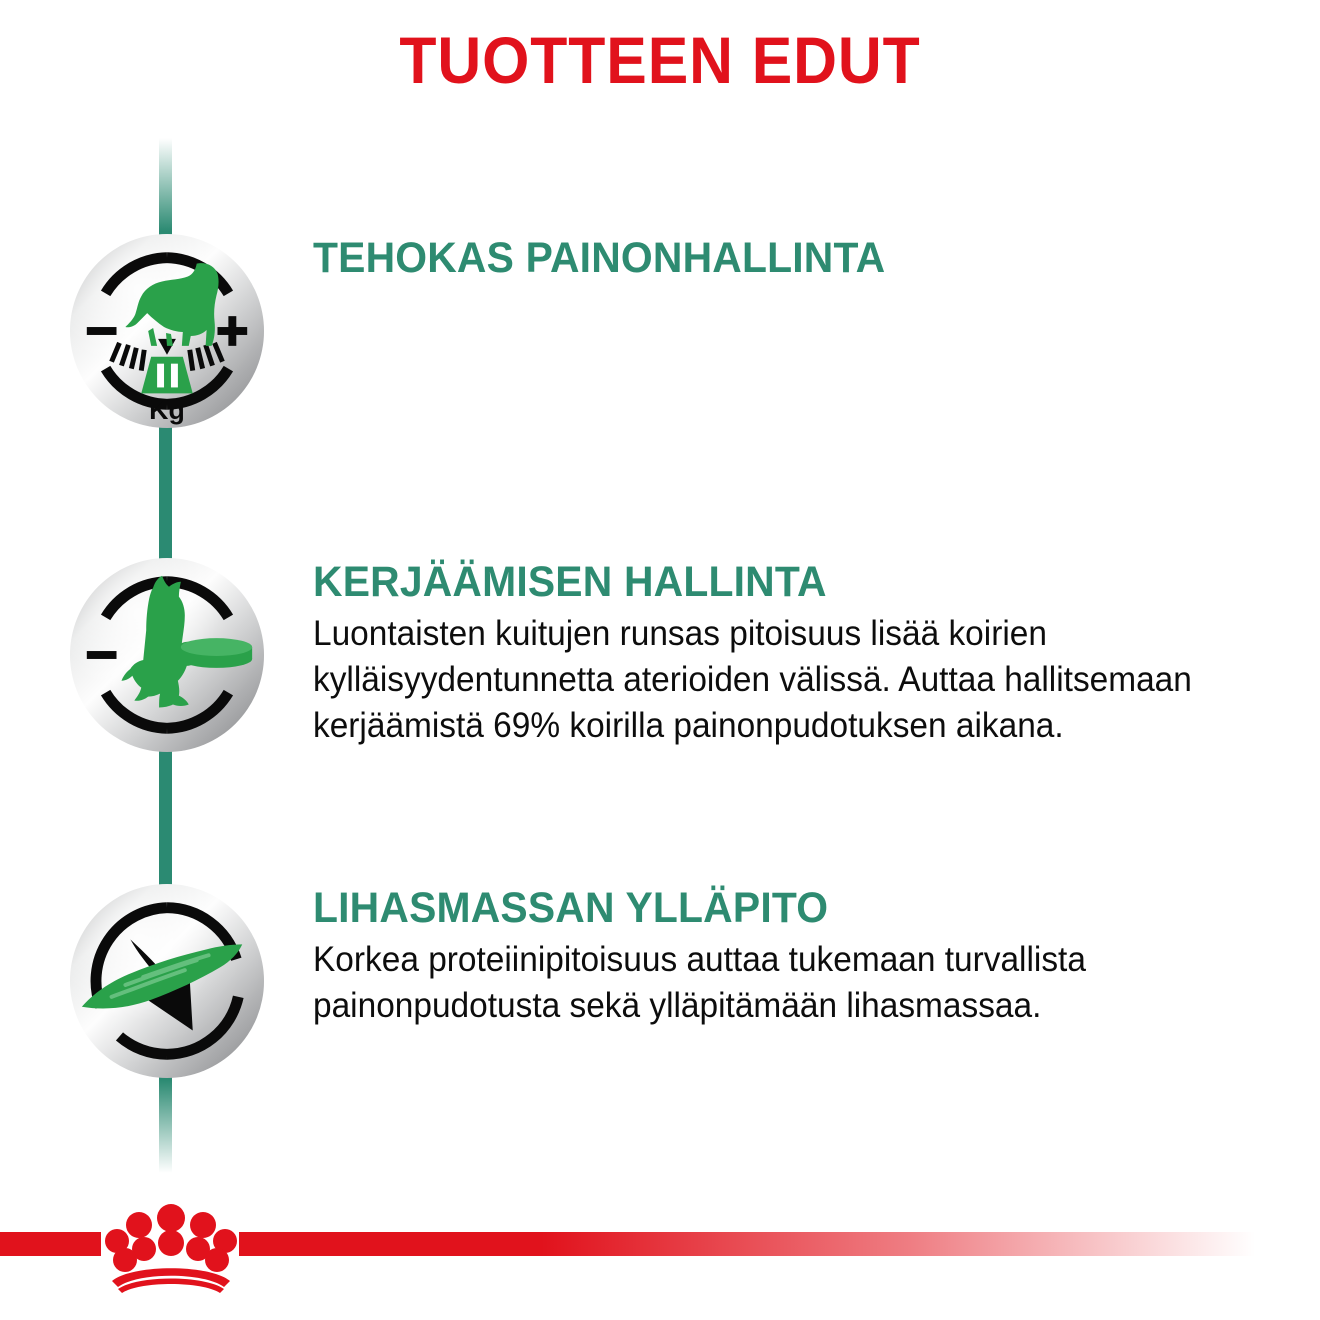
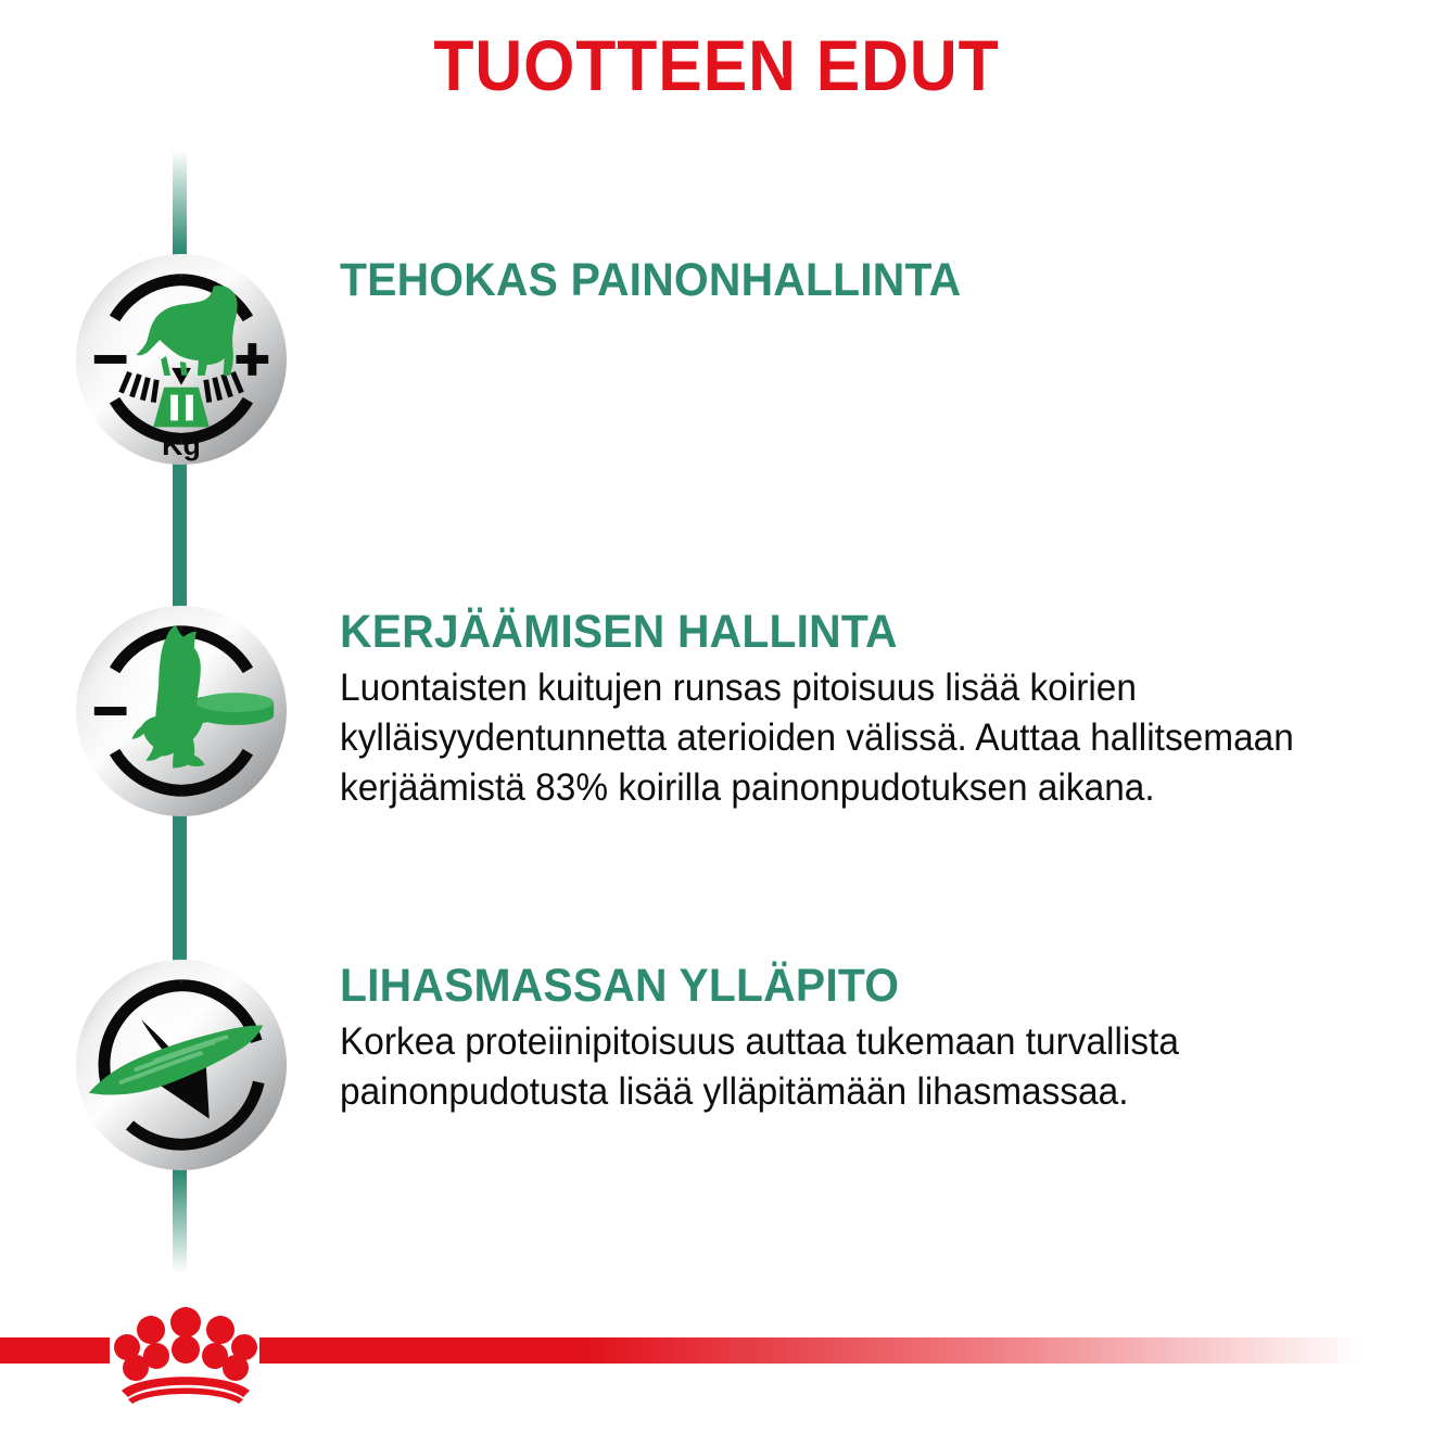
  TUOTTEEN EDUT
  Kg
  TEHOKAS PAINONHALLINTA
  KERJÄÄMISEN HALLINTA
- Luontaisten kuitujen runsas pitoisuus lisää koirien kylläisyydentunnetta aterioiden välissä. Auttaa hallitsemaan kerjäämistä 69% koirilla painonpudotuksen aikana.
+ Luontaisten kuitujen runsas pitoisuus lisää koirien kylläisyydentunnetta aterioiden välissä. Auttaa hallitsemaan kerjäämistä 83% koirilla painonpudotuksen aikana.
  LIHASMASSAN YLLÄPITO
- Korkea proteiinipitoisuus auttaa tukemaan turvallista painonpudotusta sekä ylläpitämään lihasmassaa.
+ Korkea proteiinipitoisuus auttaa tukemaan turvallista painonpudotusta lisää ylläpitämään lihasmassaa.
